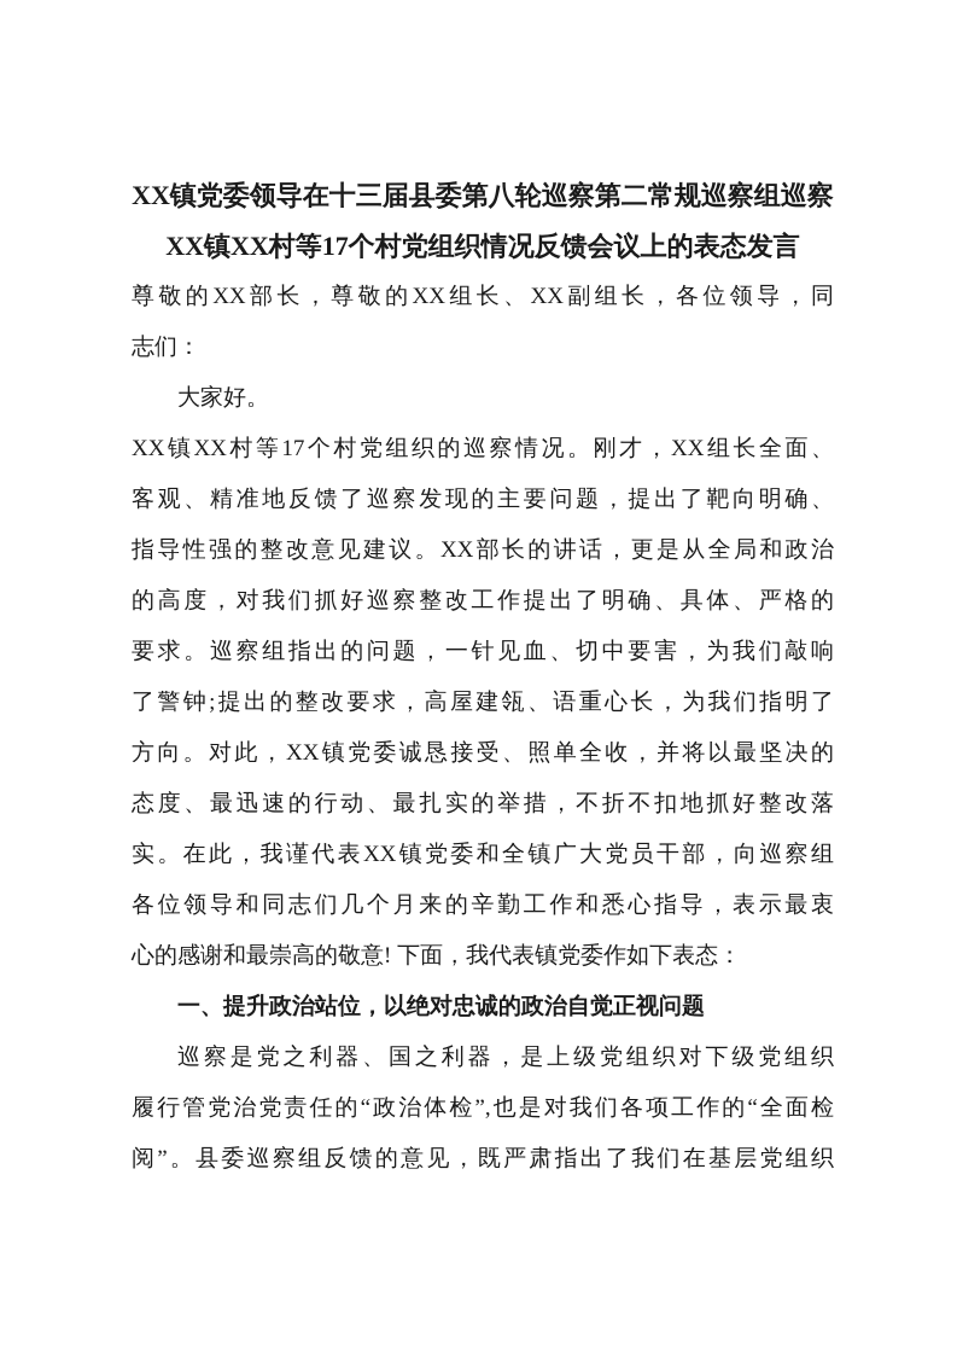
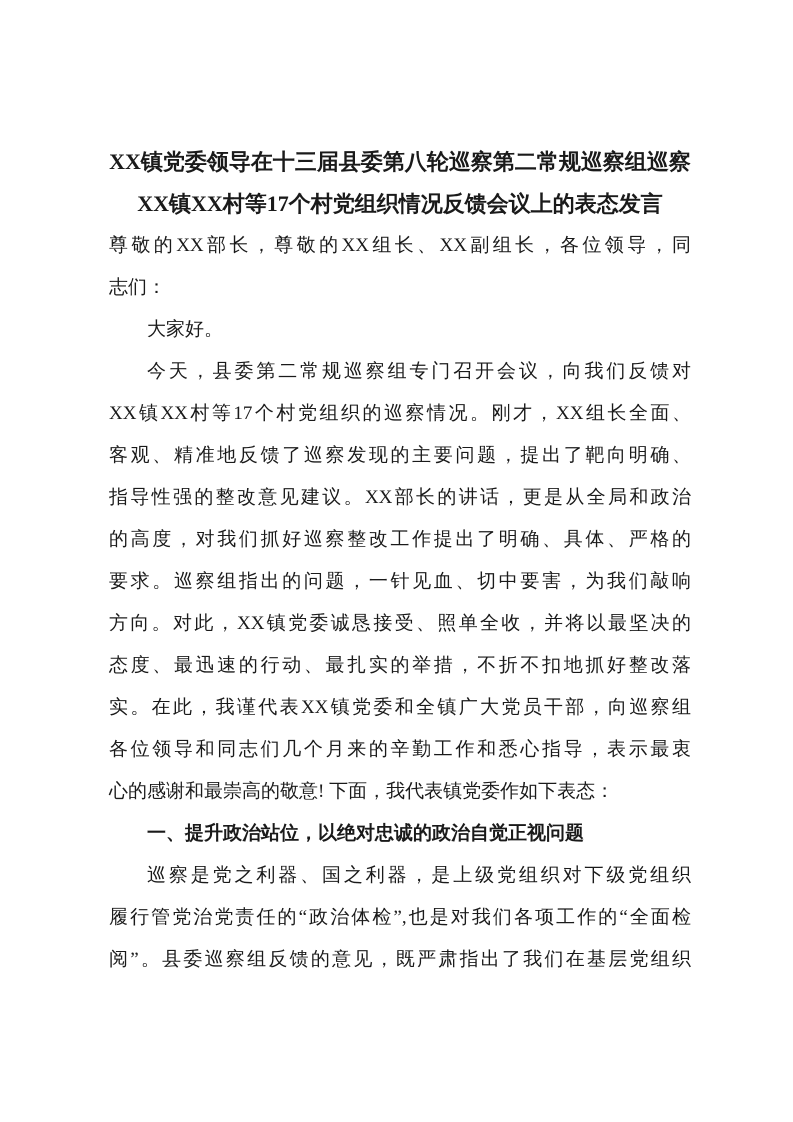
  XX镇党委领导在十三届县委第八轮巡察第二常规巡察组巡察
  XX镇XX村等17个村党组织情况反馈会议上的表态发言
  尊敬的XX部长，尊敬的XX组长、XX副组长，各位领导，同
  志们：
  大家好。
+ 今天，县委第二常规巡察组专门召开会议，向我们反馈对
  XX镇XX村等17个村党组织的巡察情况。刚才，XX组长全面、
  客观、精准地反馈了巡察发现的主要问题，提出了靶向明确、
  指导性强的整改意见建议。XX部长的讲话，更是从全局和政治
  的高度，对我们抓好巡察整改工作提出了明确、具体、严格的
  要求。巡察组指出的问题，一针见血、切中要害，为我们敲响
- 了警钟;提出的整改要求，高屋建瓴、语重心长，为我们指明了
  方向。对此，XX镇党委诚恳接受、照单全收，并将以最坚决的
  态度、最迅速的行动、最扎实的举措，不折不扣地抓好整改落
  实。在此，我谨代表XX镇党委和全镇广大党员干部，向巡察组
  各位领导和同志们几个月来的辛勤工作和悉心指导，表示最衷
  心的感谢和最崇高的敬意! 下面，我代表镇党委作如下表态：
  一、提升政治站位，以绝对忠诚的政治自觉正视问题
  巡察是党之利器、国之利器，是上级党组织对下级党组织
  履行管党治党责任的“政治体检”,也是对我们各项工作的“全面检
  阅”。县委巡察组反馈的意见，既严肃指出了我们在基层党组织
